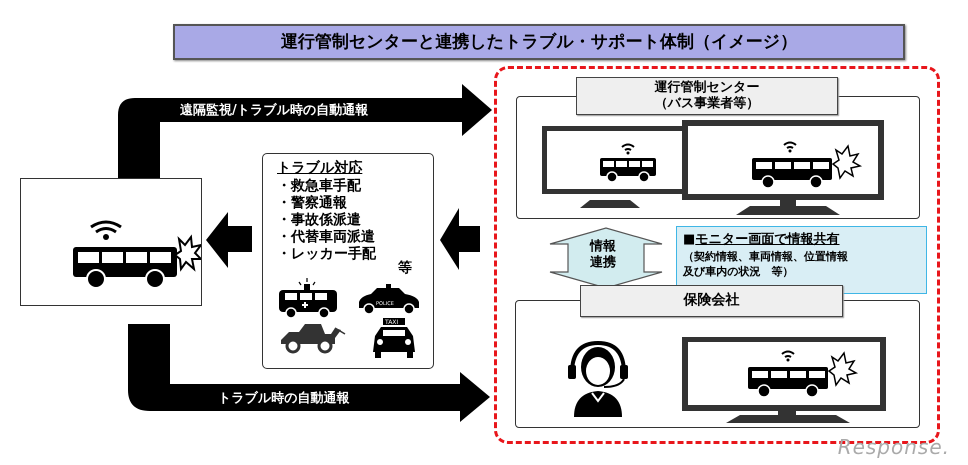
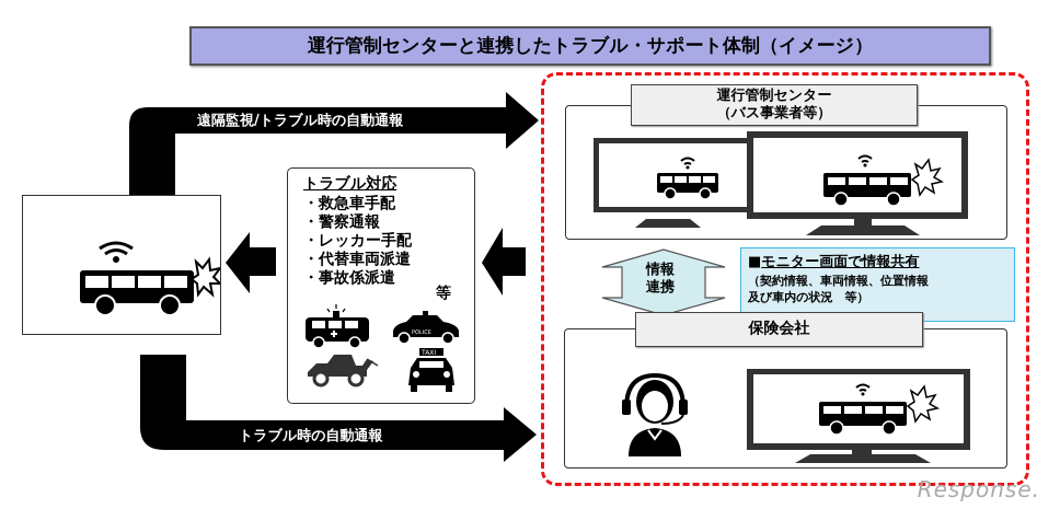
  運行管制センターと連携したトラブル・サポート体制（イメージ）
  遠隔監視/トラブル時の自動通報
  トラブル時の自動通報
  トラブル対応
  ・救急車手配
  ・警察通報
- ・事故係派遣
+ ・レッカー手配
  ・代替車両派遣
- ・レッカー手配
+ ・事故係派遣
  等
  運行管制センター
  （バス事業者等）
  情報
  連携
  ■モニター画面で情報共有
  （契約情報、車両情報、位置情報
  及び車内の状況 等）
  保険会社
  Response.
